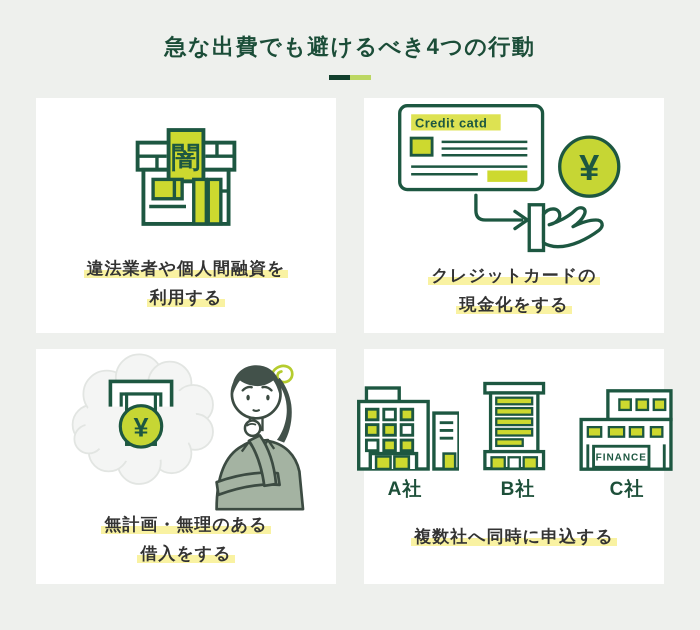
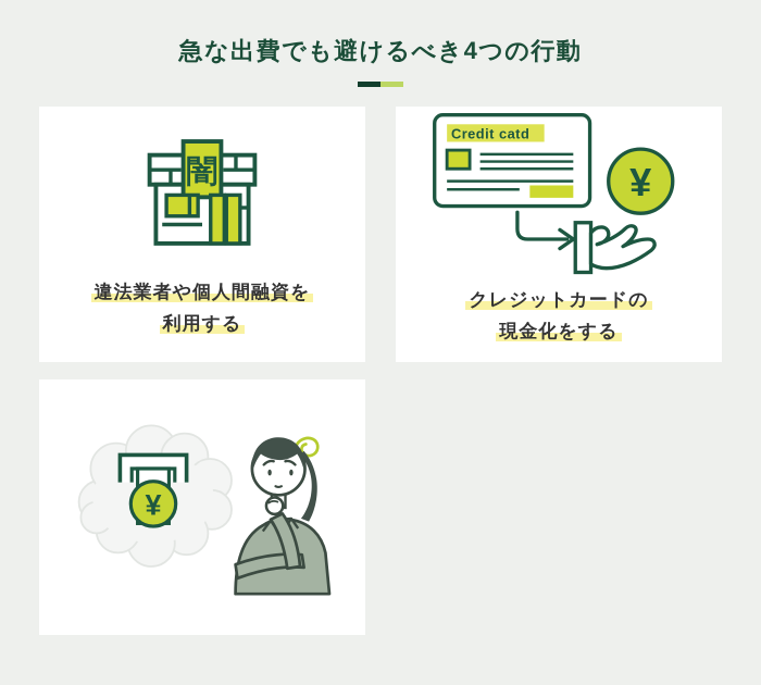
  急な出費でも避けるべき4つの行動
  闇
  違法業者や個人間融資を
  利用する
  Credit catd
  ¥
  クレジットカードの
  現金化をする
  ¥
- 無計画・無理のある
- 借入をする
- A社
- B社
- FINANCE
- C社
- 複数社へ同時に申込する
